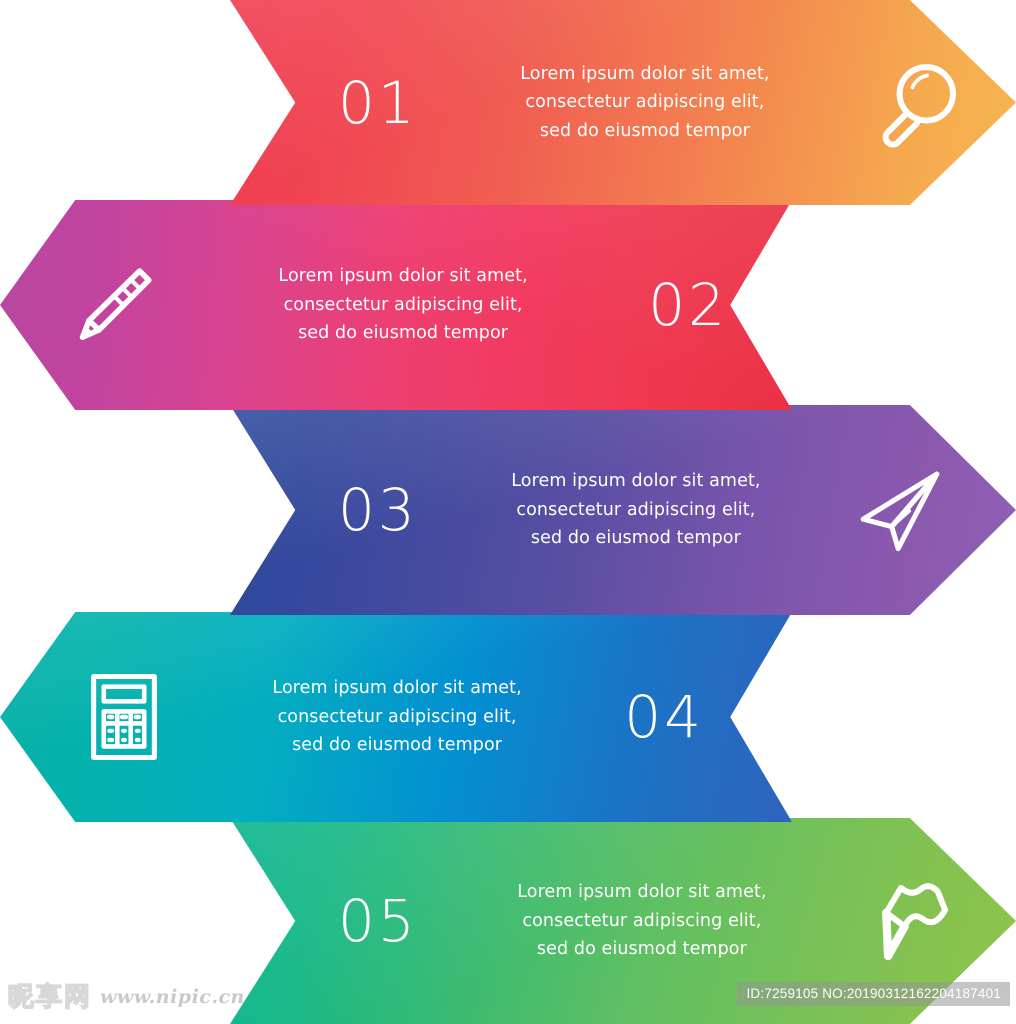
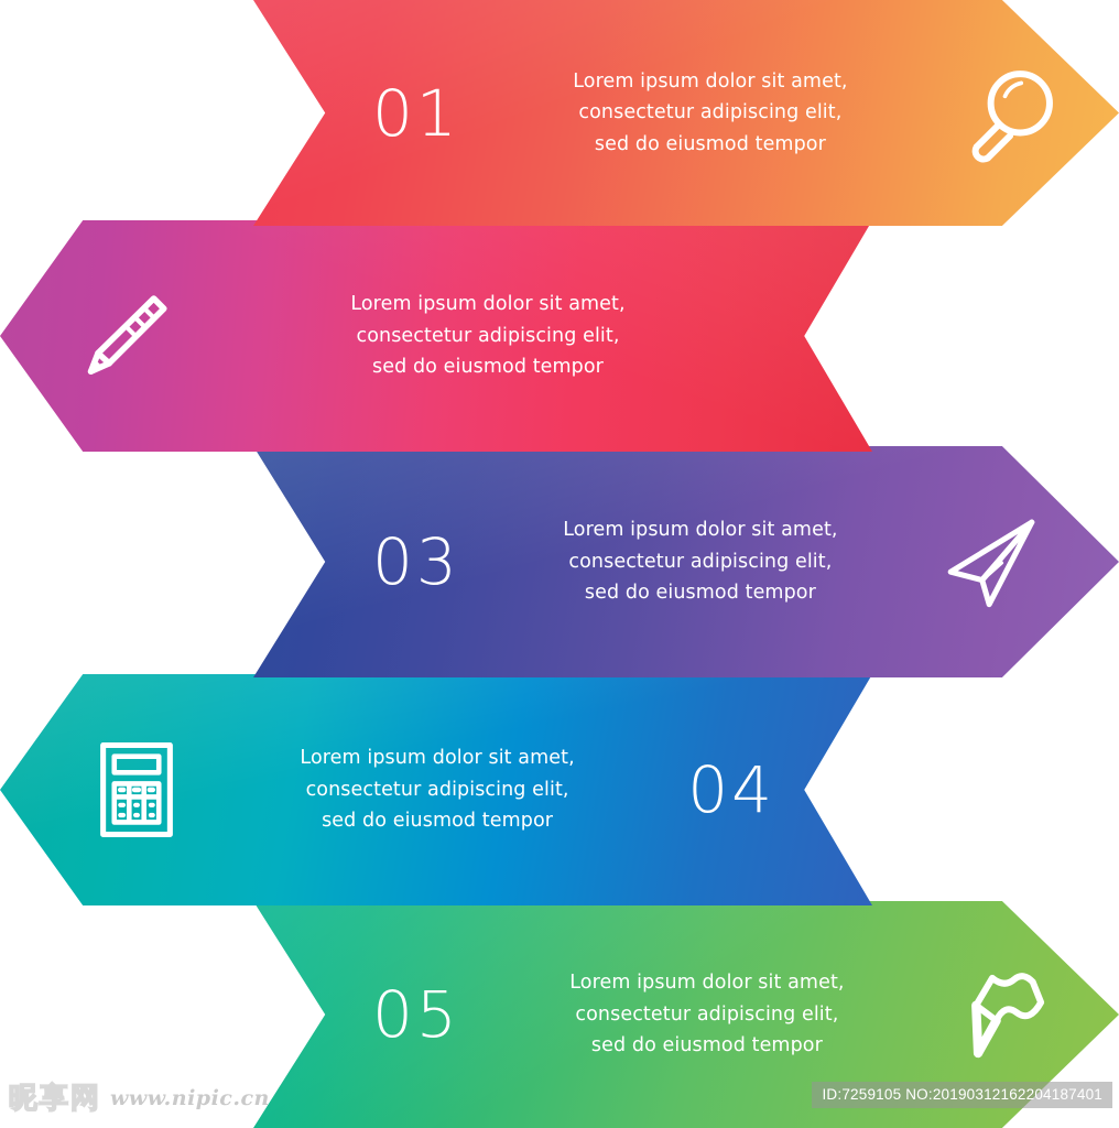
  01
  Lorem ipsum dolor sit amet,
  consectetur adipiscing elit,
  sed do eiusmod tempor
  Lorem ipsum dolor sit amet,
  consectetur adipiscing elit,
  sed do eiusmod tempor
- 02
  03
  Lorem ipsum dolor sit amet,
  consectetur adipiscing elit,
  sed do eiusmod tempor
  Lorem ipsum dolor sit amet,
  consectetur adipiscing elit,
  sed do eiusmod tempor
  04
  05
  Lorem ipsum dolor sit amet,
  consectetur adipiscing elit,
  sed do eiusmod tempor
  昵享网
  www.nipic.cn
  ID:7259105 NO:20190312162204187401
